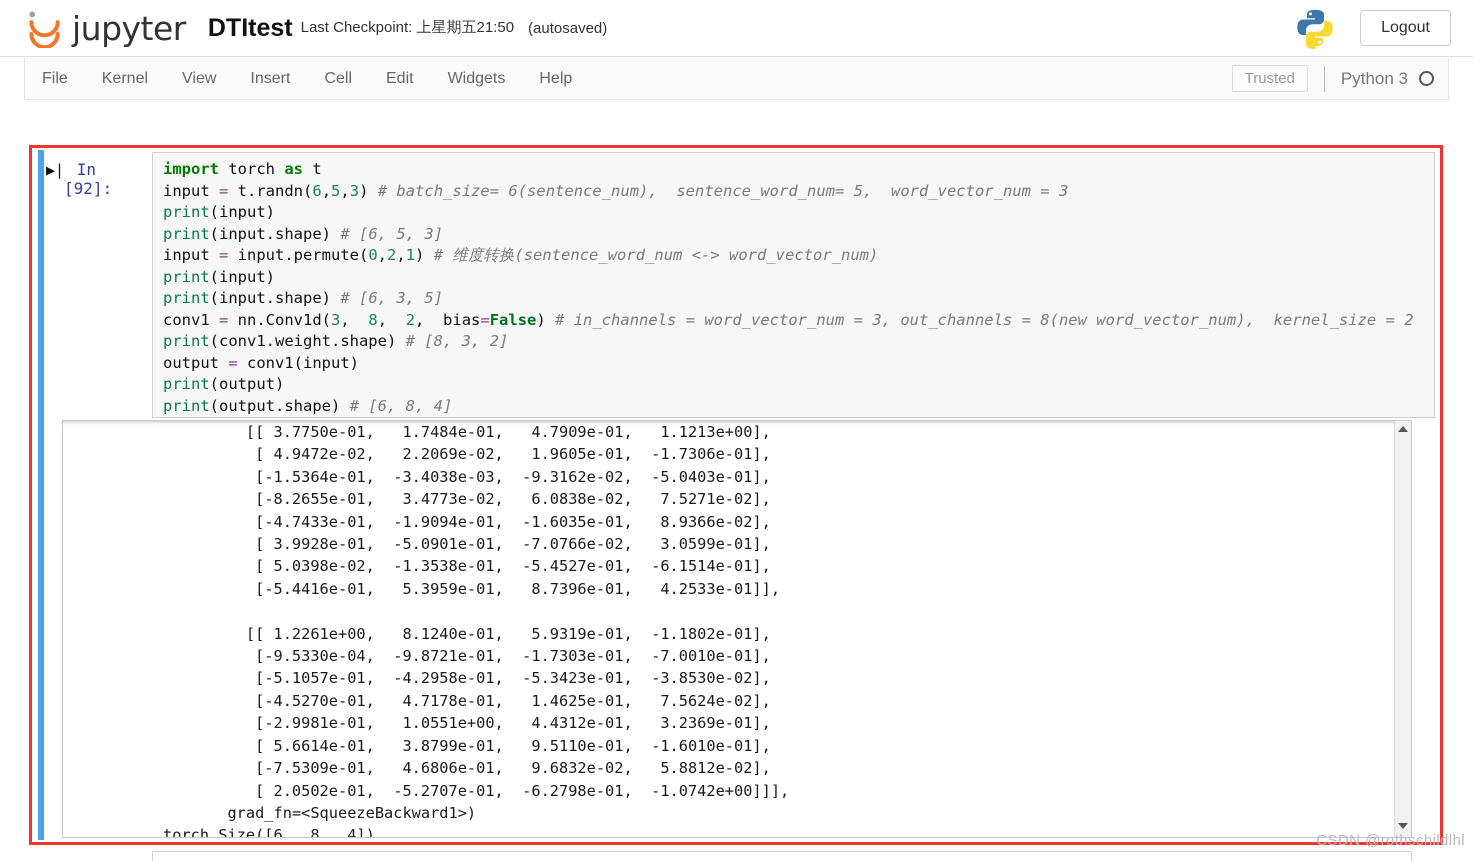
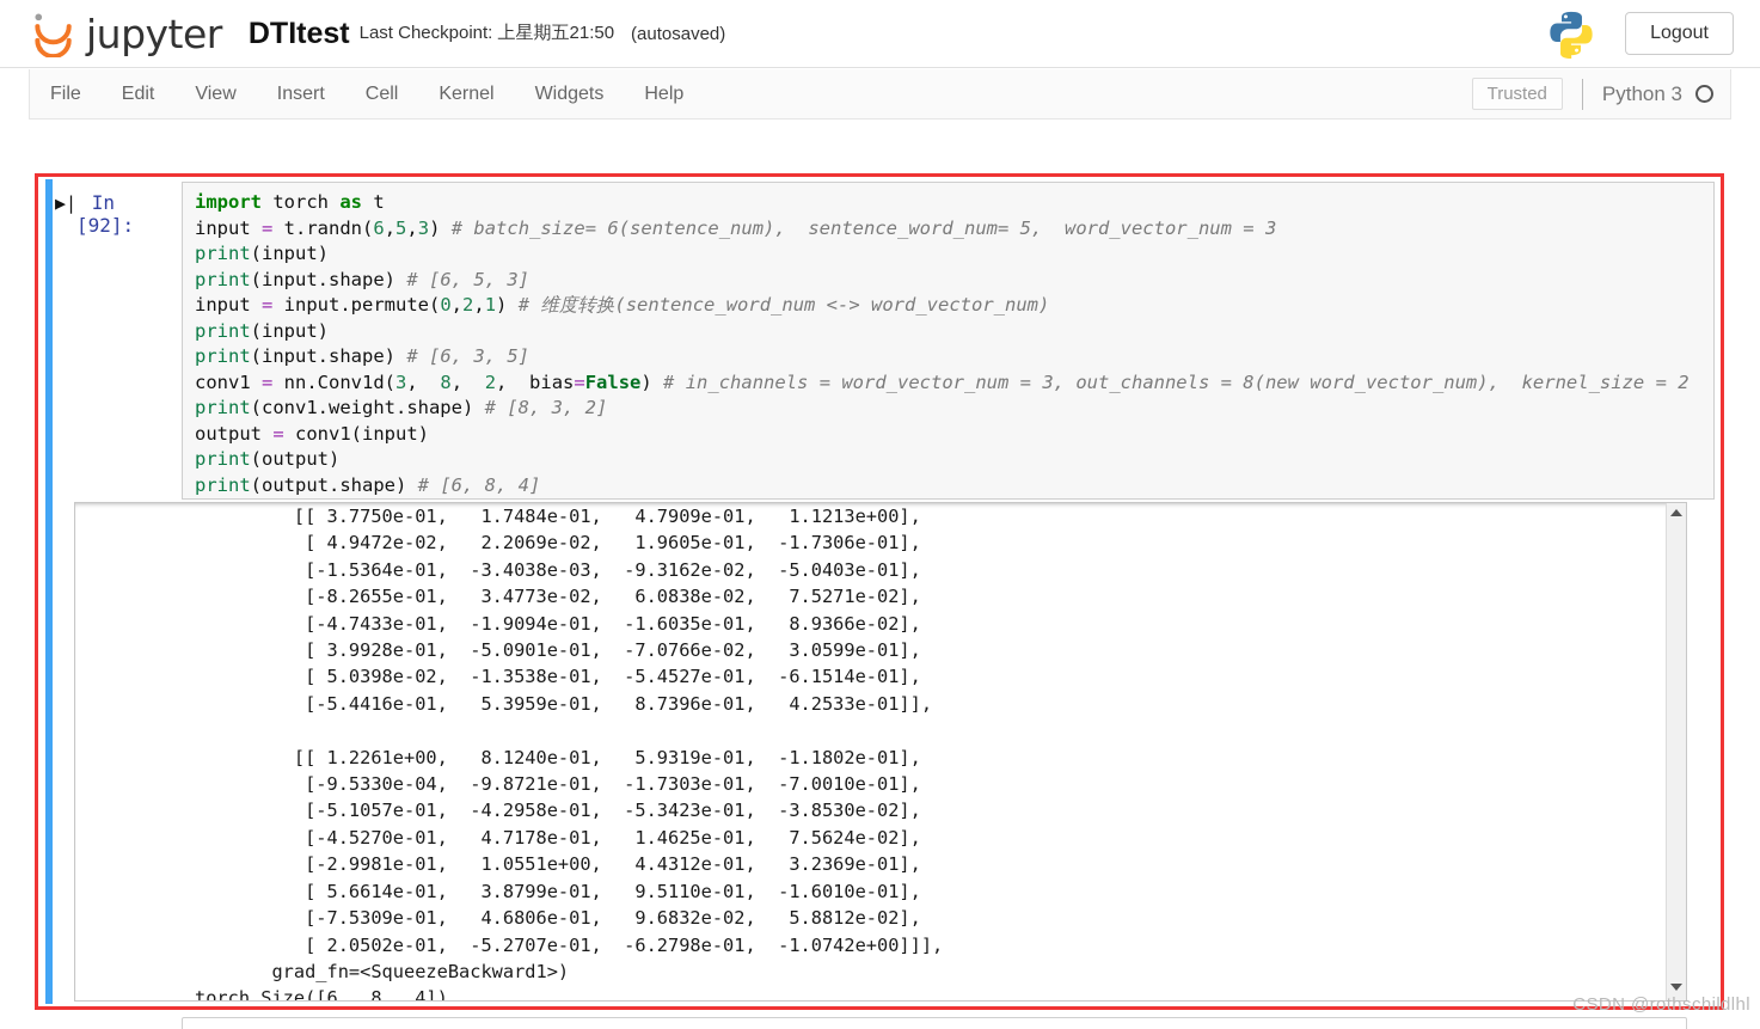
  jupyter
  DTItest
  Last Checkpoint: 上星期五21:50
  (autosaved)
  Logout
  File
- Kernel
+ Edit
  View
  Insert
  Cell
- Edit
+ Kernel
  Widgets
  Help
  Trusted
  Python 3
  ▶| In [92]:
  import torch as t
  input = t.randn(6,5,3) # batch_size= 6(sentence_num), sentence_word_num= 5, word_vector_num = 3
  print(input)
  print(input.shape) # [6, 5, 3]
  input = input.permute(0,2,1) # 维度转换(sentence_word_num <-> word_vector_num)
  print(input)
  print(input.shape) # [6, 3, 5]
  conv1 = nn.Conv1d(3, 8, 2, bias=False) # in_channels = word_vector_num = 3, out_channels = 8(new word_vector_num), kernel_size = 2
  print(conv1.weight.shape) # [8, 3, 2]
  output = conv1(input)
  print(output)
  print(output.shape) # [6, 8, 4]
  [[ 3.7750e-01, 1.7484e-01, 4.7909e-01, 1.1213e+00],
  [ 4.9472e-02, 2.2069e-02, 1.9605e-01, -1.7306e-01],
  [-1.5364e-01, -3.4038e-03, -9.3162e-02, -5.0403e-01],
  [-8.2655e-01, 3.4773e-02, 6.0838e-02, 7.5271e-02],
  [-4.7433e-01, -1.9094e-01, -1.6035e-01, 8.9366e-02],
  [ 3.9928e-01, -5.0901e-01, -7.0766e-02, 3.0599e-01],
  [ 5.0398e-02, -1.3538e-01, -5.4527e-01, -6.1514e-01],
  [-5.4416e-01, 5.3959e-01, 8.7396e-01, 4.2533e-01]],
  [[ 1.2261e+00, 8.1240e-01, 5.9319e-01, -1.1802e-01],
  [-9.5330e-04, -9.8721e-01, -1.7303e-01, -7.0010e-01],
  [-5.1057e-01, -4.2958e-01, -5.3423e-01, -3.8530e-02],
  [-4.5270e-01, 4.7178e-01, 1.4625e-01, 7.5624e-02],
  [-2.9981e-01, 1.0551e+00, 4.4312e-01, 3.2369e-01],
  [ 5.6614e-01, 3.8799e-01, 9.5110e-01, -1.6010e-01],
  [-7.5309e-01, 4.6806e-01, 9.6832e-02, 5.8812e-02],
  [ 2.0502e-01, -5.2707e-01, -6.2798e-01, -1.0742e+00]]],
  grad_fn=<SqueezeBackward1>)
  torch.Size([6, 8, 4])
  CSDN @rothschildlhl
